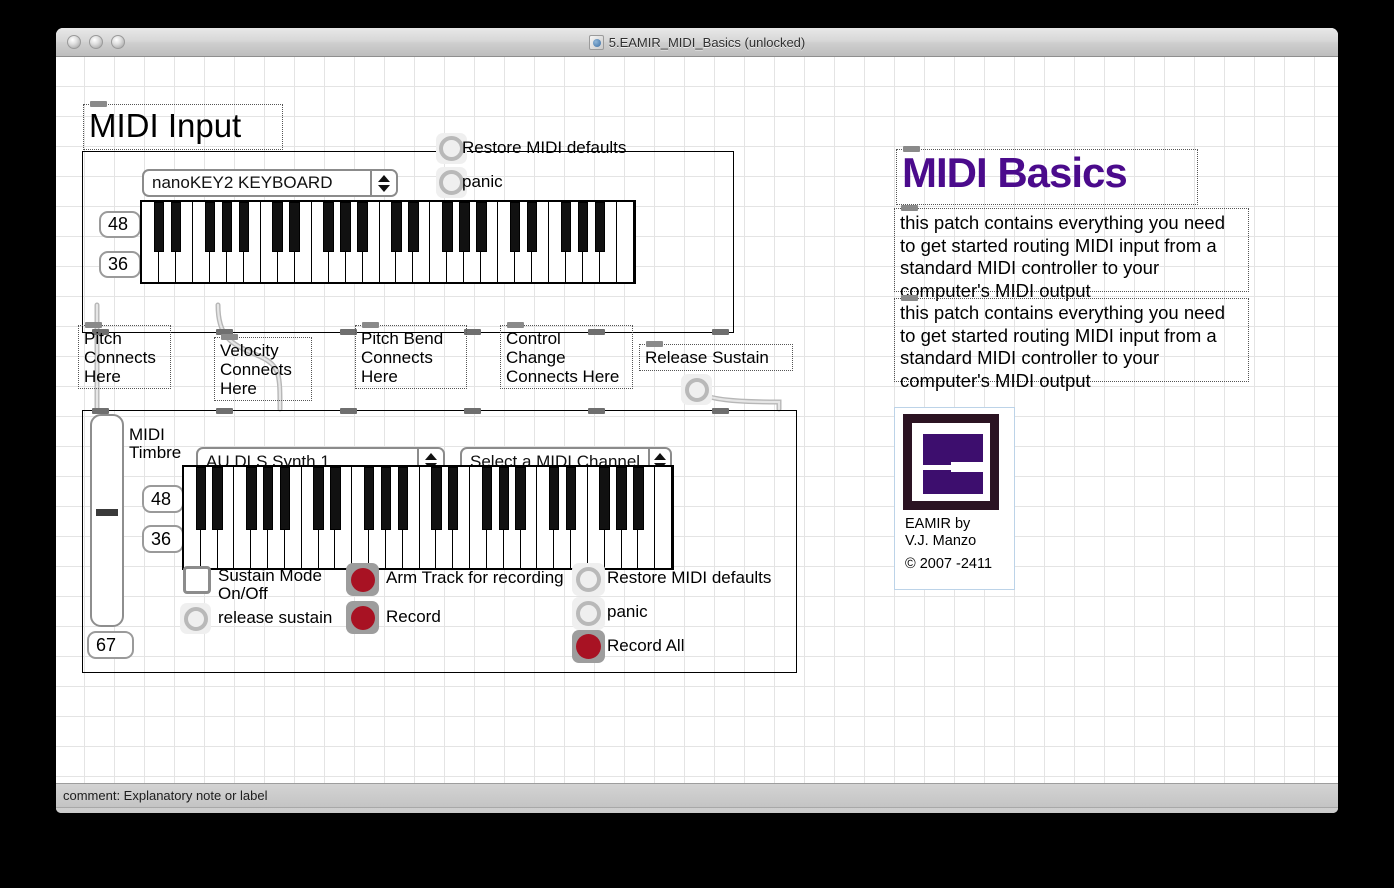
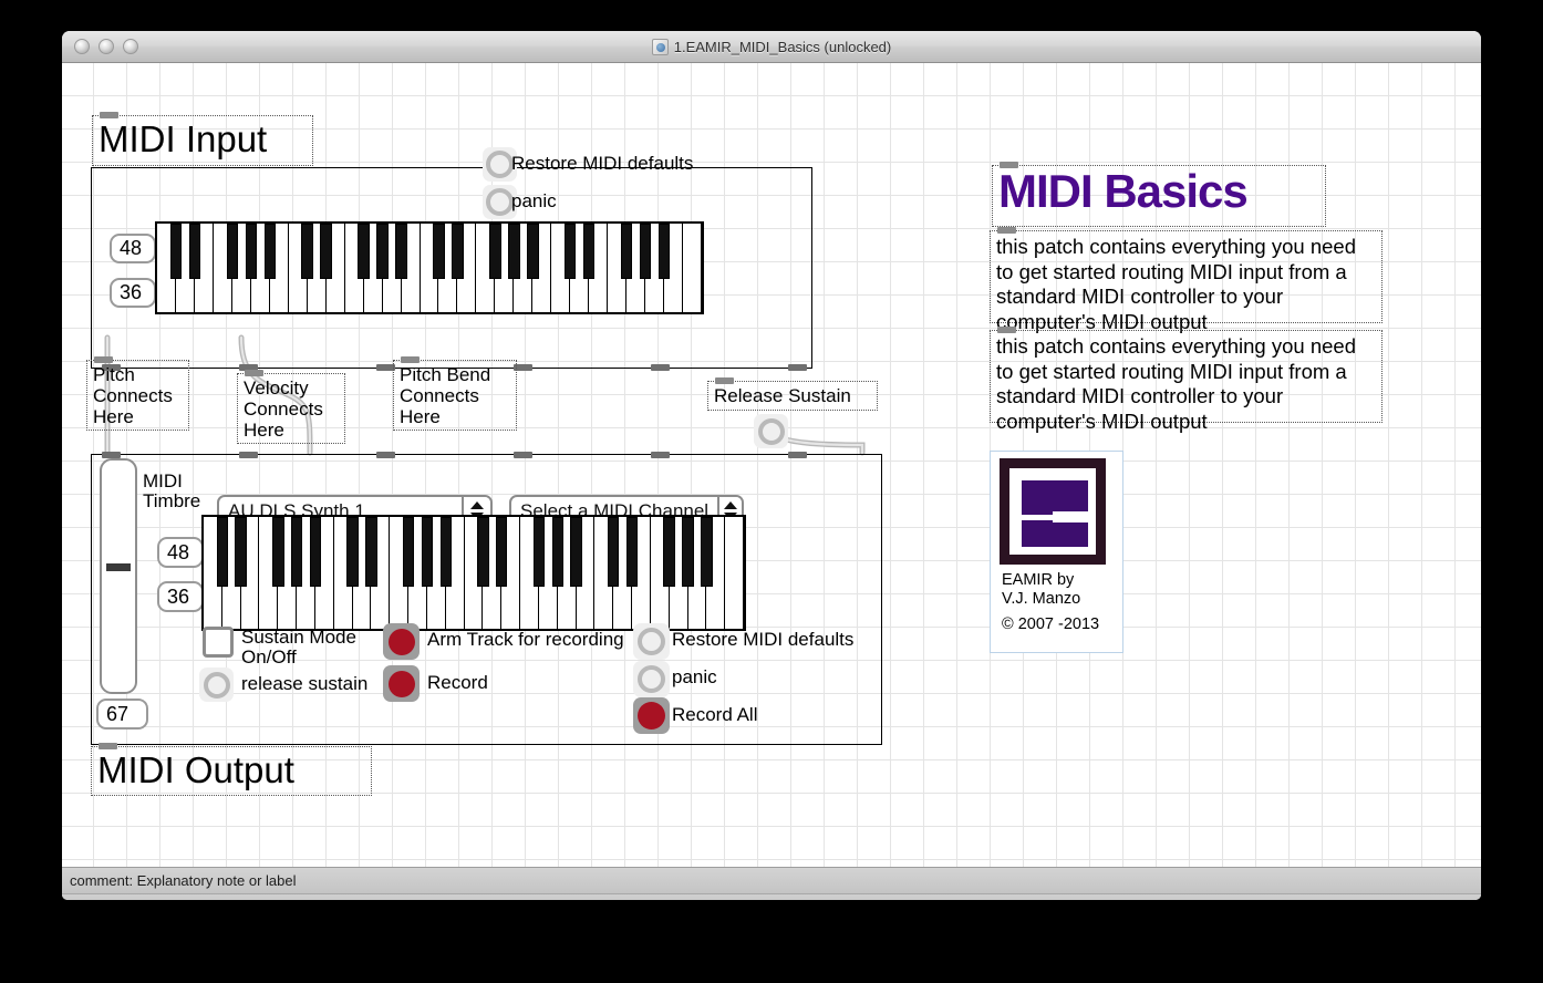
- 5.EAMIR_MIDI_Basics (unlocked)
+ 1.EAMIR_MIDI_Basics (unlocked)
  MIDI Input
- nanoKEY2 KEYBOARD
  Restore MIDI defaults
  panic
  48
  36
  Pitch
  Connects
  Here
  Velocity
  Connects
  Here
  Pitch Bend
  Connects
  Here
- Control
- Change
- Connects Here
  Release Sustain
  67
  MIDI
  Timbre
  AU DLS Synth 1
  Select a MIDI Channel
  48
  36
  Sustain Mode
  On/Off
  release sustain
  Arm Track for recording
  Record
  Restore MIDI defaults
  panic
  Record All
+ MIDI Output
  MIDI Basics
  this patch contains everything you need to get started routing MIDI input from a standard MIDI controller to your computer's MIDI output
  this patch contains everything you need to get started routing MIDI input from a standard MIDI controller to your computer's MIDI output
  EAMIR by
  V.J. Manzo
- © 2007 -2411
+ © 2007 -2013
  comment: Explanatory note or label
